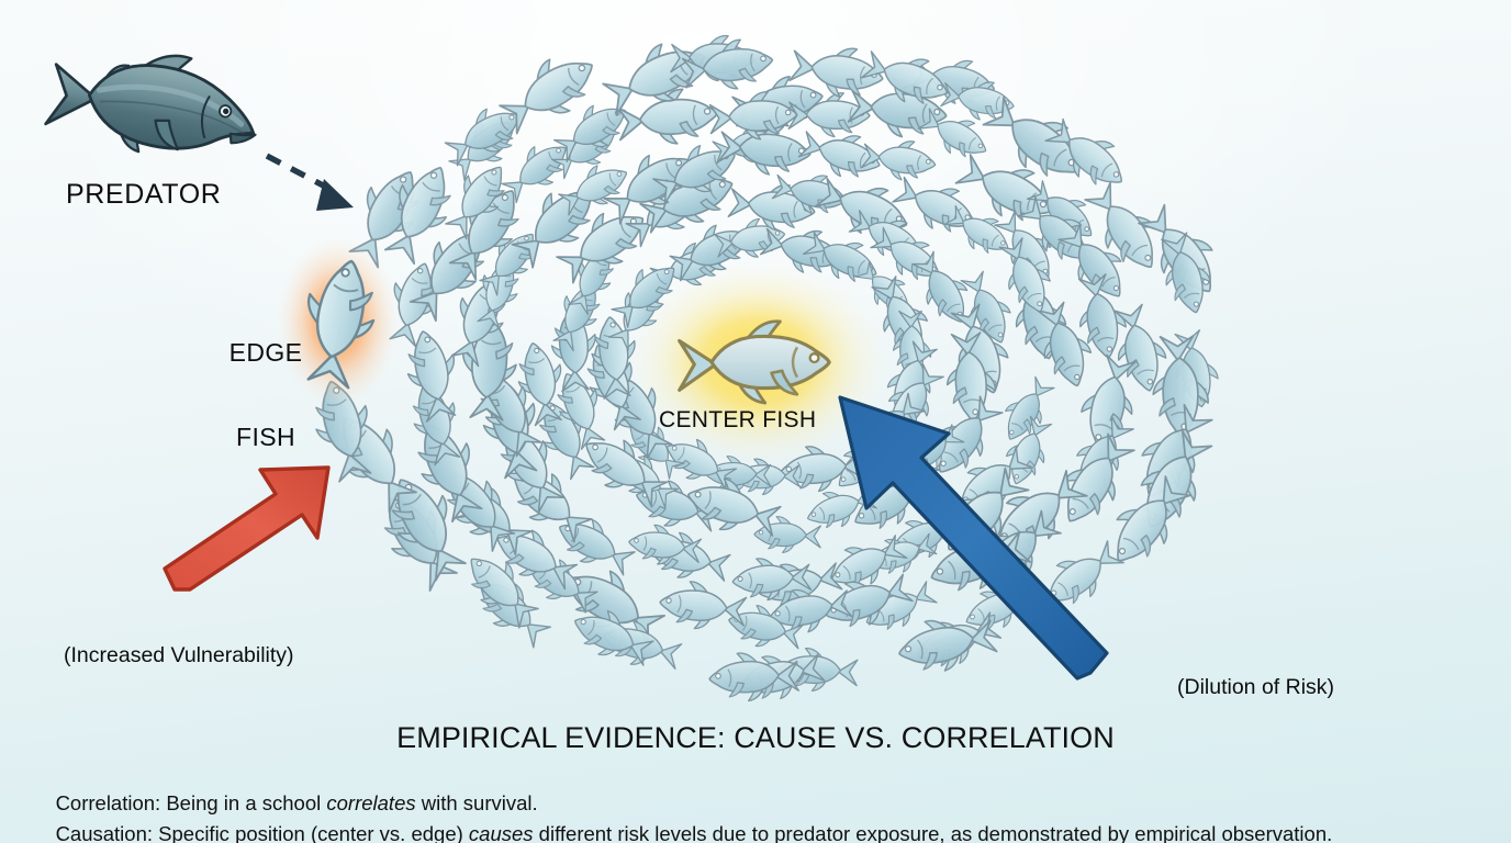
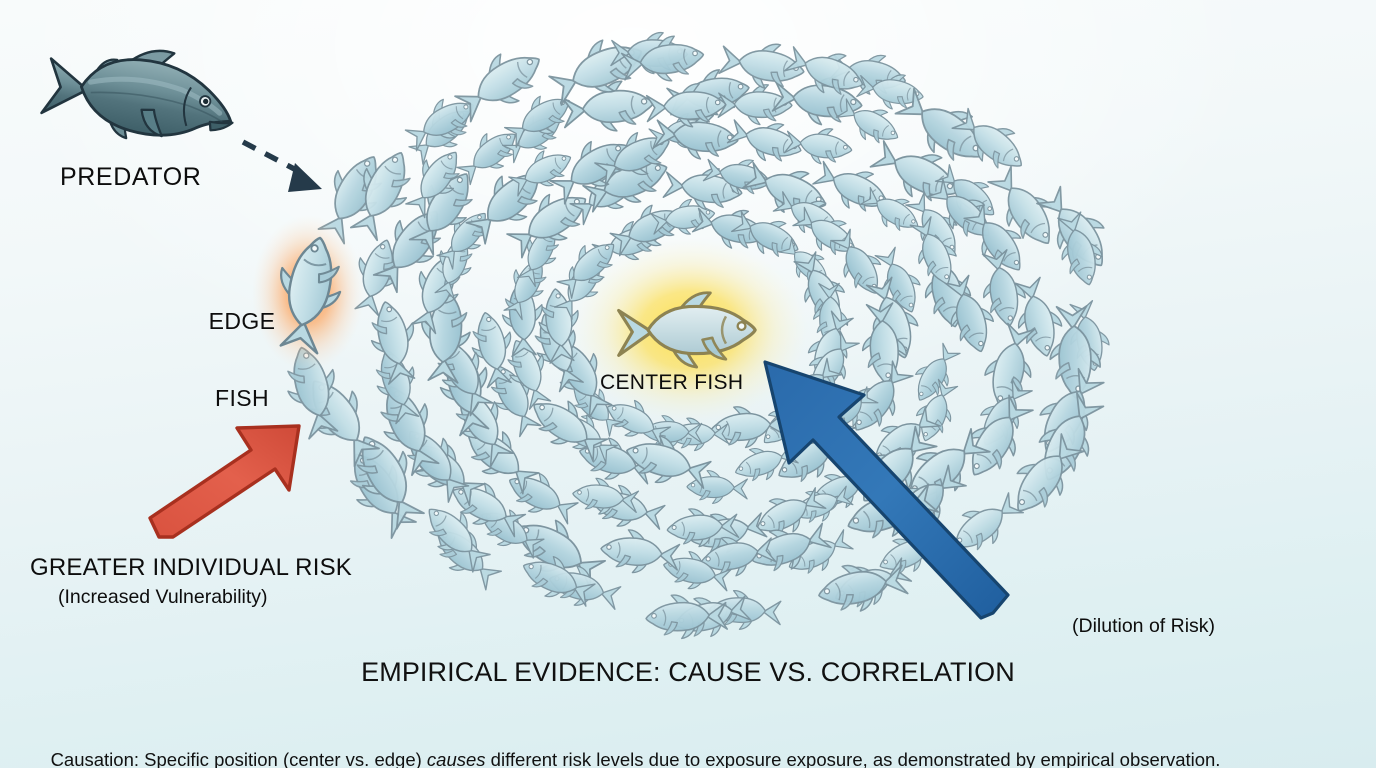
  PREDATOR
  EDGE
  FISH
  CENTER FISH
+ GREATER INDIVIDUAL RISK
  (Increased Vulnerability)
  (Dilution of Risk)
  EMPIRICAL EVIDENCE: CAUSE VS. CORRELATION
- Correlation: Being in a school correlates with survival.
- Causation: Specific position (center vs. edge) causes different risk levels due to predator exposure, as demonstrated by empirical observation.
+ Causation: Specific position (center vs. edge) causes different risk levels due to exposure exposure, as demonstrated by empirical observation.
